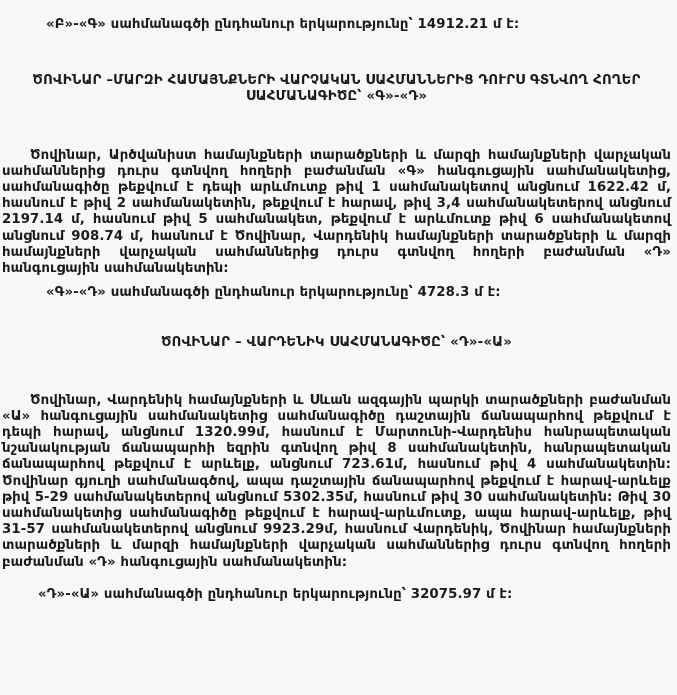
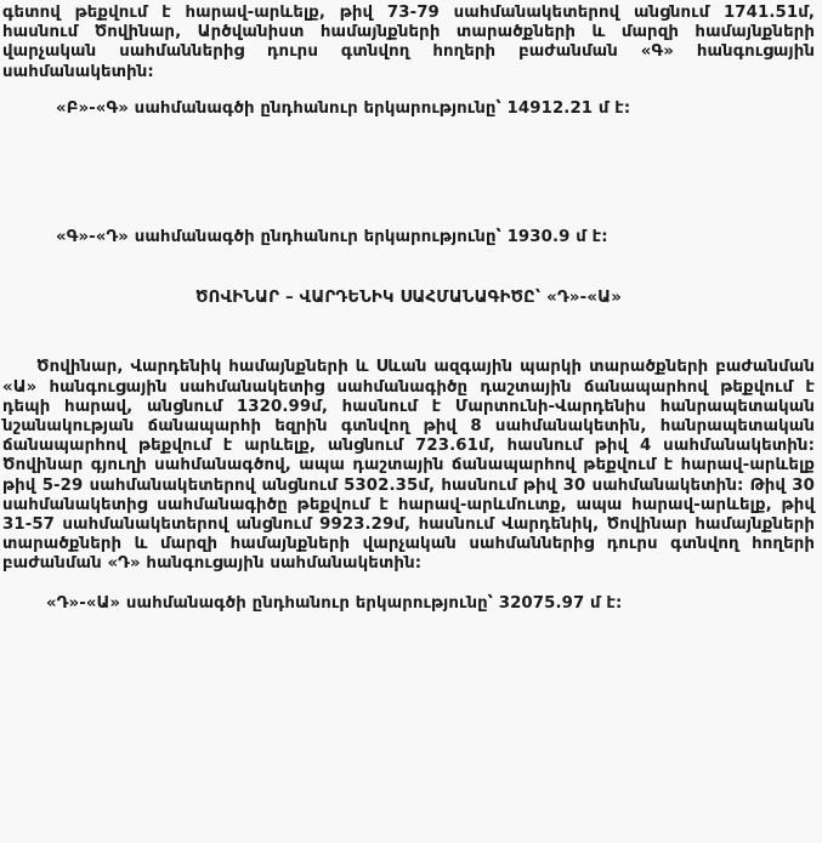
+ գետով թեքվում է հարավ-արևելք, թիվ 73-79 սահմանակետերով անցնում 1741.51մ, հասնում Ծովինար, Արծվանիստ համայնքների տարածքների և մարզի համայնքների վարչական սահմաններից դուրս գտնվող հողերի բաժանման «Գ» հանգուցային սահմանակետին:
  «Բ»-«Գ» սահմանագծի ընդհանուր երկարությունը՝ 14912.21 մ է:
- ԾՈՎԻՆԱՐ –ՄԱՐԶԻ ՀԱՄԱՅՆՔՆԵՐԻ ՎԱՐՉԱԿԱՆ ՍԱՀՄԱՆՆԵՐԻՑ ԴՈՒՐՍ ԳՏՆՎՈՂ ՀՈՂԵՐ ՍԱՀՄԱՆԱԳԻԾԸ՝ «Գ»-«Դ»
- Ծովինար, Արծվանիստ համայնքների տարածքների և մարզի համայնքների վարչական սահմաններից դուրս գտնվող հողերի բաժանման «Գ» հանգուցային սահմանակետից, սահմանագիծը թեքվում է դեպի արևմուտք թիվ 1 սահմանակետով անցնում 1622.42 մ, հասնում է թիվ 2 սահմանակետին, թեքվում է հարավ, թիվ 3,4 սահմանակետերով անցնում 2197.14 մ, հասնում թիվ 5 սահմանակետ, թեքվում է արևմուտք թիվ 6 սահմանակետով անցնում 908.74 մ, հասնում է Ծովինար, Վարդենիկ համայնքների տարածքների և մարզի համայնքների վարչական սահմաններից դուրս գտնվող հողերի բաժանման «Դ» հանգուցային սահմանակետին:
- «Գ»-«Դ» սահմանագծի ընդհանուր երկարությունը՝ 4728.3 մ է:
+ «Գ»-«Դ» սահմանագծի ընդհանուր երկարությունը՝ 1930.9 մ է:
  ԾՈՎԻՆԱՐ – ՎԱՐԴԵՆԻԿ ՍԱՀՄԱՆԱԳԻԾԸ՝ «Դ»-«Ա»
  Ծովինար, Վարդենիկ համայնքների և Սևան ազգային պարկի տարածքների բաժանման «Ա» հանգուցային սահմանակետից սահմանագիծը դաշտային ճանապարհով թեքվում է դեպի հարավ, անցնում 1320.99մ, հասնում է Մարտունի-Վարդենիս հանրապետական նշանակության ճանապարհի եզրին գտնվող թիվ 8 սահմանակետին, հանրապետական ճանապարհով թեքվում է արևելք, անցնում 723.61մ, հասնում թիվ 4 սահմանակետին: Ծովինար գյուղի սահմանագծով, ապա դաշտային ճանապարհով թեքվում է հարավ-արևելք թիվ 5-29 սահմանակետերով անցնում 5302.35մ, հասնում թիվ 30 սահմանակետին: Թիվ 30 սահմանակետից սահմանագիծը թեքվում է հարավ-արևմուտք, ապա հարավ-արևելք, թիվ 31-57 սահմանակետերով անցնում 9923.29մ, հասնում Վարդենիկ, Ծովինար համայնքների տարածքների և մարզի համայնքների վարչական սահմաններից դուրս գտնվող հողերի բաժանման «Դ» հանգուցային սահմանակետին:
  «Դ»-«Ա» սահմանագծի ընդհանուր երկարությունը՝ 32075.97 մ է:
